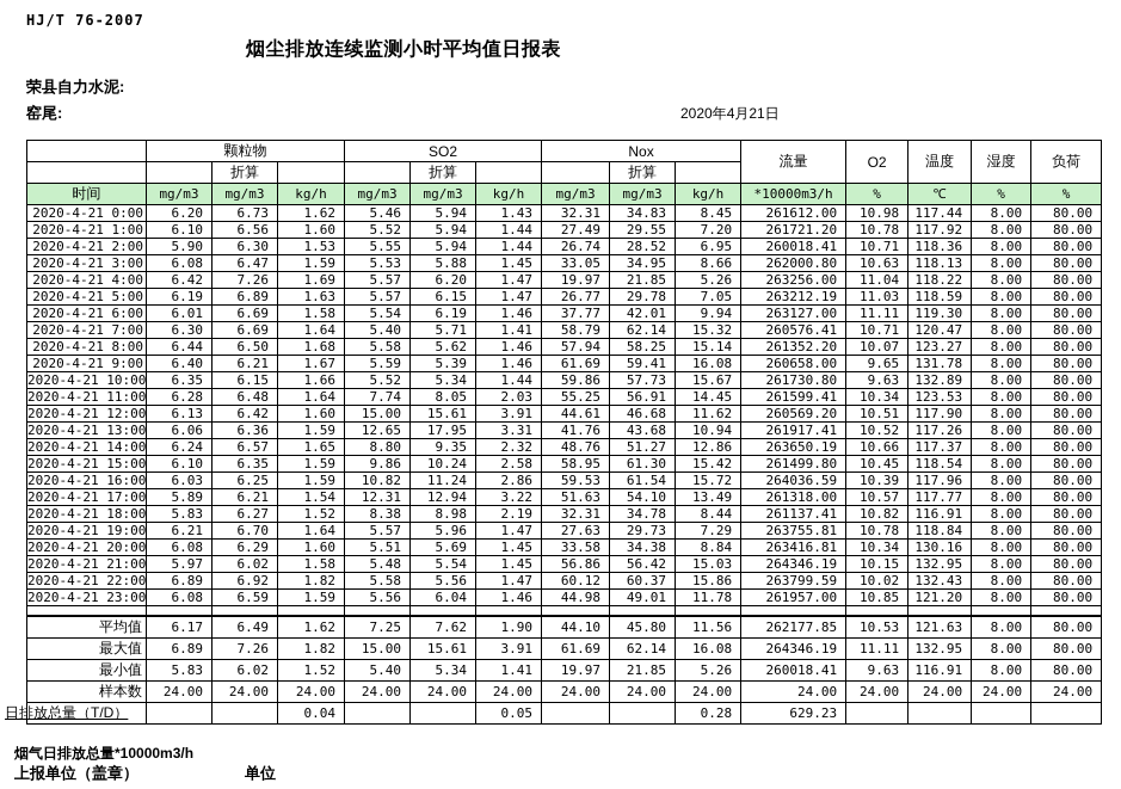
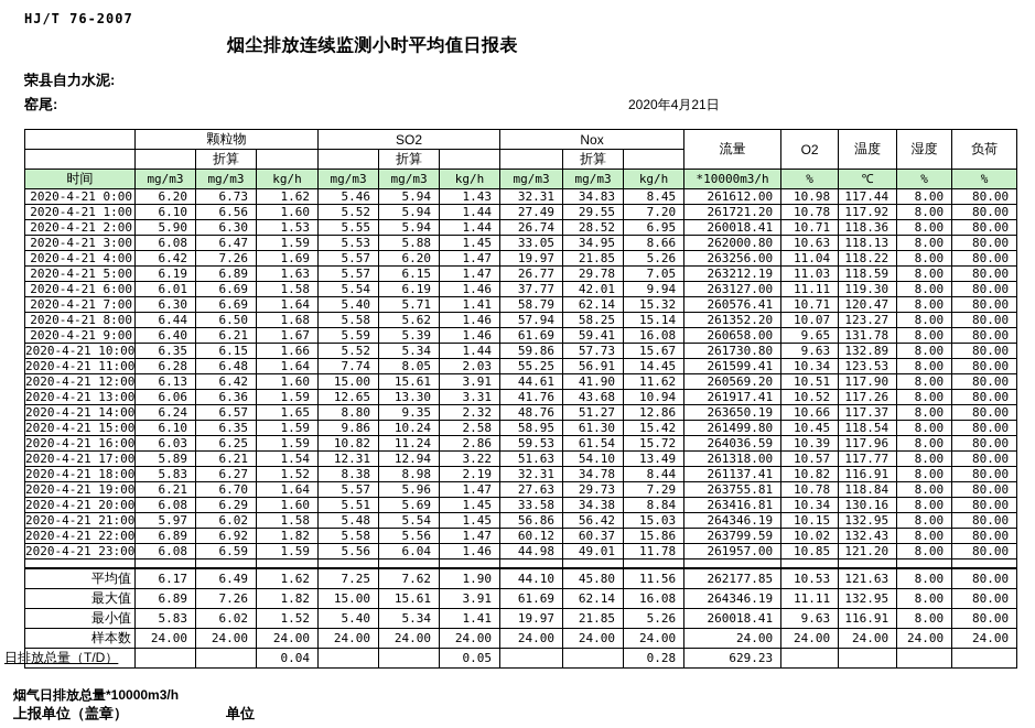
  HJ/T 76-2007
  烟尘排放连续监测小时平均值日报表
  荣县自力水泥:
  窑尾:
  2020年4月21日
  	颗粒物	SO2	Nox	流量	O2	温度	湿度	负荷
  		折算			折算			折算
  时间	mg/m3	mg/m3	kg/h	mg/m3	mg/m3	kg/h	mg/m3	mg/m3	kg/h	*10000m3/h	%	℃	%	%
  2020-4-21 0:00	6.20	6.73	1.62	5.46	5.94	1.43	32.31	34.83	8.45	261612.00	10.98	117.44	8.00	80.00
  2020-4-21 1:00	6.10	6.56	1.60	5.52	5.94	1.44	27.49	29.55	7.20	261721.20	10.78	117.92	8.00	80.00
  2020-4-21 2:00	5.90	6.30	1.53	5.55	5.94	1.44	26.74	28.52	6.95	260018.41	10.71	118.36	8.00	80.00
  2020-4-21 3:00	6.08	6.47	1.59	5.53	5.88	1.45	33.05	34.95	8.66	262000.80	10.63	118.13	8.00	80.00
  2020-4-21 4:00	6.42	7.26	1.69	5.57	6.20	1.47	19.97	21.85	5.26	263256.00	11.04	118.22	8.00	80.00
  2020-4-21 5:00	6.19	6.89	1.63	5.57	6.15	1.47	26.77	29.78	7.05	263212.19	11.03	118.59	8.00	80.00
  2020-4-21 6:00	6.01	6.69	1.58	5.54	6.19	1.46	37.77	42.01	9.94	263127.00	11.11	119.30	8.00	80.00
  2020-4-21 7:00	6.30	6.69	1.64	5.40	5.71	1.41	58.79	62.14	15.32	260576.41	10.71	120.47	8.00	80.00
  2020-4-21 8:00	6.44	6.50	1.68	5.58	5.62	1.46	57.94	58.25	15.14	261352.20	10.07	123.27	8.00	80.00
  2020-4-21 9:00	6.40	6.21	1.67	5.59	5.39	1.46	61.69	59.41	16.08	260658.00	9.65	131.78	8.00	80.00
  2020-4-21 10:00	6.35	6.15	1.66	5.52	5.34	1.44	59.86	57.73	15.67	261730.80	9.63	132.89	8.00	80.00
  2020-4-21 11:00	6.28	6.48	1.64	7.74	8.05	2.03	55.25	56.91	14.45	261599.41	10.34	123.53	8.00	80.00
- 2020-4-21 12:00	6.13	6.42	1.60	15.00	15.61	3.91	44.61	46.68	11.62	260569.20	10.51	117.90	8.00	80.00
+ 2020-4-21 12:00	6.13	6.42	1.60	15.00	15.61	3.91	44.61	41.90	11.62	260569.20	10.51	117.90	8.00	80.00
- 2020-4-21 13:00	6.06	6.36	1.59	12.65	17.95	3.31	41.76	43.68	10.94	261917.41	10.52	117.26	8.00	80.00
+ 2020-4-21 13:00	6.06	6.36	1.59	12.65	13.30	3.31	41.76	43.68	10.94	261917.41	10.52	117.26	8.00	80.00
  2020-4-21 14:00	6.24	6.57	1.65	8.80	9.35	2.32	48.76	51.27	12.86	263650.19	10.66	117.37	8.00	80.00
  2020-4-21 15:00	6.10	6.35	1.59	9.86	10.24	2.58	58.95	61.30	15.42	261499.80	10.45	118.54	8.00	80.00
  2020-4-21 16:00	6.03	6.25	1.59	10.82	11.24	2.86	59.53	61.54	15.72	264036.59	10.39	117.96	8.00	80.00
  2020-4-21 17:00	5.89	6.21	1.54	12.31	12.94	3.22	51.63	54.10	13.49	261318.00	10.57	117.77	8.00	80.00
  2020-4-21 18:00	5.83	6.27	1.52	8.38	8.98	2.19	32.31	34.78	8.44	261137.41	10.82	116.91	8.00	80.00
  2020-4-21 19:00	6.21	6.70	1.64	5.57	5.96	1.47	27.63	29.73	7.29	263755.81	10.78	118.84	8.00	80.00
  2020-4-21 20:00	6.08	6.29	1.60	5.51	5.69	1.45	33.58	34.38	8.84	263416.81	10.34	130.16	8.00	80.00
  2020-4-21 21:00	5.97	6.02	1.58	5.48	5.54	1.45	56.86	56.42	15.03	264346.19	10.15	132.95	8.00	80.00
  2020-4-21 22:00	6.89	6.92	1.82	5.58	5.56	1.47	60.12	60.37	15.86	263799.59	10.02	132.43	8.00	80.00
  2020-4-21 23:00	6.08	6.59	1.59	5.56	6.04	1.46	44.98	49.01	11.78	261957.00	10.85	121.20	8.00	80.00
  平均值	6.17	6.49	1.62	7.25	7.62	1.90	44.10	45.80	11.56	262177.85	10.53	121.63	8.00	80.00
  最大值	6.89	7.26	1.82	15.00	15.61	3.91	61.69	62.14	16.08	264346.19	11.11	132.95	8.00	80.00
  最小值	5.83	6.02	1.52	5.40	5.34	1.41	19.97	21.85	5.26	260018.41	9.63	116.91	8.00	80.00
  样本数	24.00	24.00	24.00	24.00	24.00	24.00	24.00	24.00	24.00	24.00	24.00	24.00	24.00	24.00
  日排放总量（T/D）			0.04			0.05			0.28	629.23
  烟气日排放总量*10000m3/h
  上报单位（盖章）
  单位
